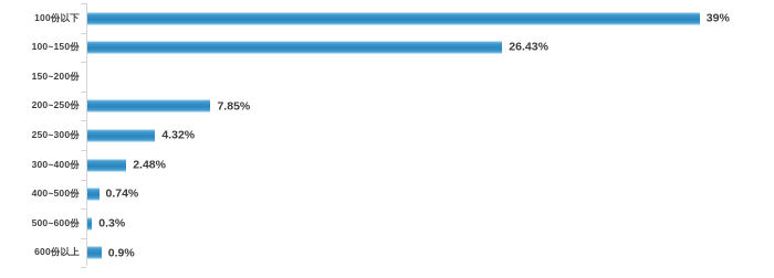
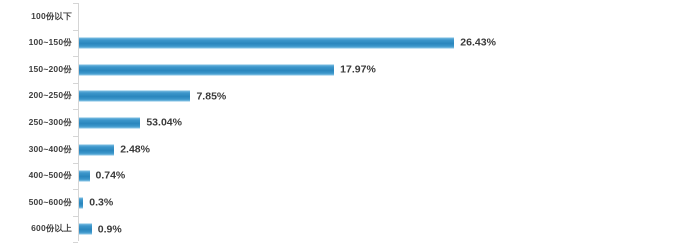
  100份以下
- 39%
  100~150份
  26.43%
  150~200份
+ 17.97%
  200~250份
  7.85%
  250~300份
- 4.32%
+ 53.04%
  300~400份
  2.48%
  400~500份
  0.74%
  500~600份
  0.3%
  600份以上
  0.9%
